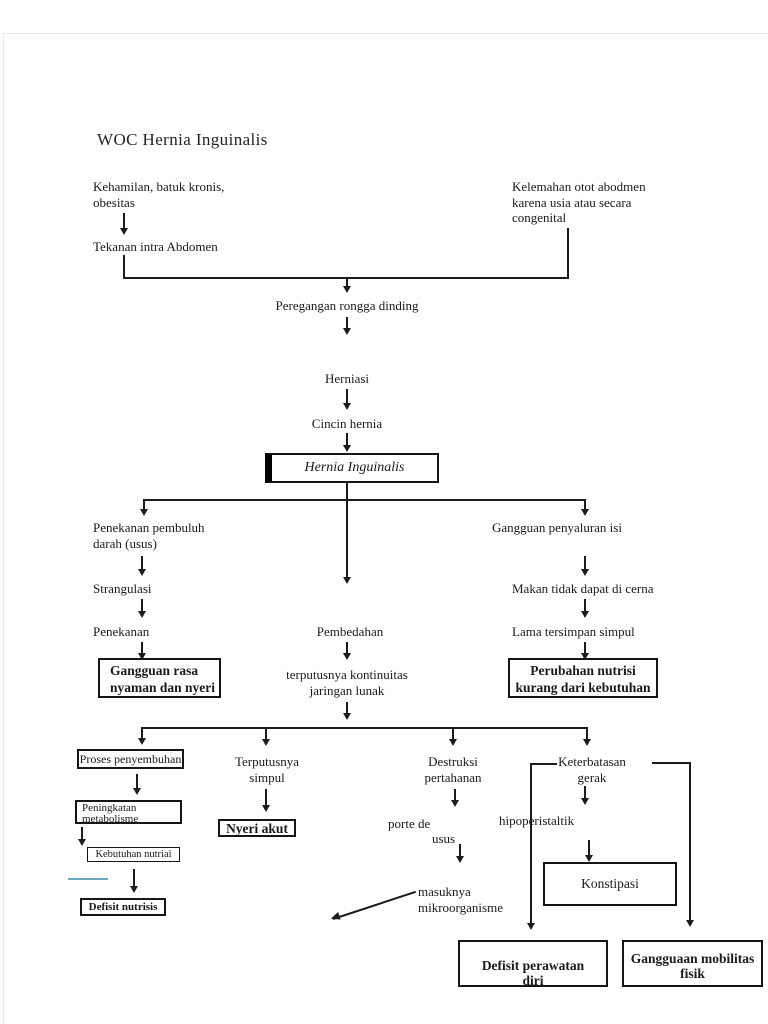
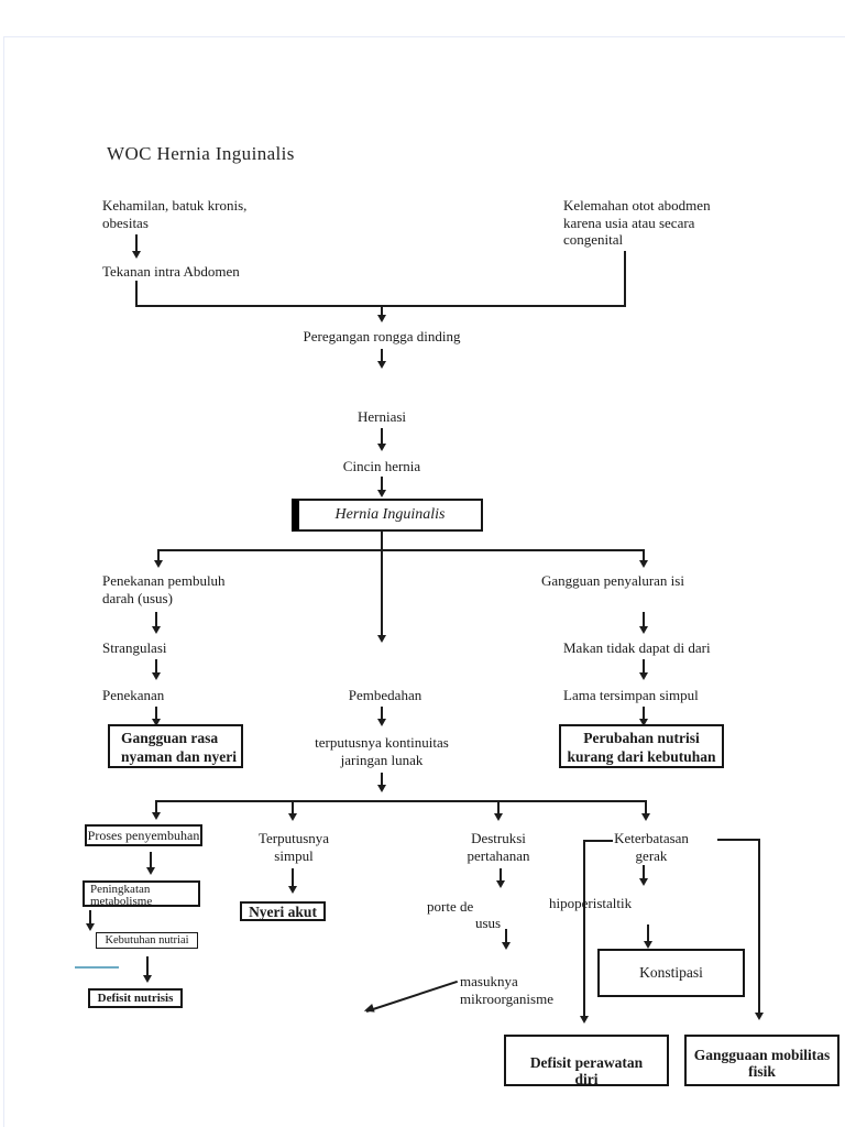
  WOC Hernia Inguinalis
  Kehamilan, batuk kronis,
  obesitas
  Tekanan intra Abdomen
  Kelemahan otot abodmen
  karena usia atau secara
  congenital
  Peregangan rongga dinding
  Herniasi
  Cincin hernia
  Hernia Inguinalis
  Penekanan pembuluh
  darah (usus)
  Strangulasi
  Penekanan
  Gangguan rasa
  nyaman dan nyeri
  Pembedahan
  terputusnya kontinuitas
  jaringan lunak
  Gangguan penyaluran isi
- Makan tidak dapat di cerna
+ Makan tidak dapat di dari
  Lama tersimpan simpul
  Perubahan nutrisi
  kurang dari kebutuhan
  Proses penyembuhan
  Peningkatan
  metabolisme
  Kebutuhan nutriai
  Defisit nutrisis
  Terputusnya
  simpul
  Nyeri akut
  Destruksi
  pertahanan
  porte de
  usus
  masuknya
  mikroorganisme
  Keterbatasan
  gerak
  hipoperistaltik
  Konstipasi
  Defisit perawatan
  diri
  Gangguaan mobilitas
  fisik
